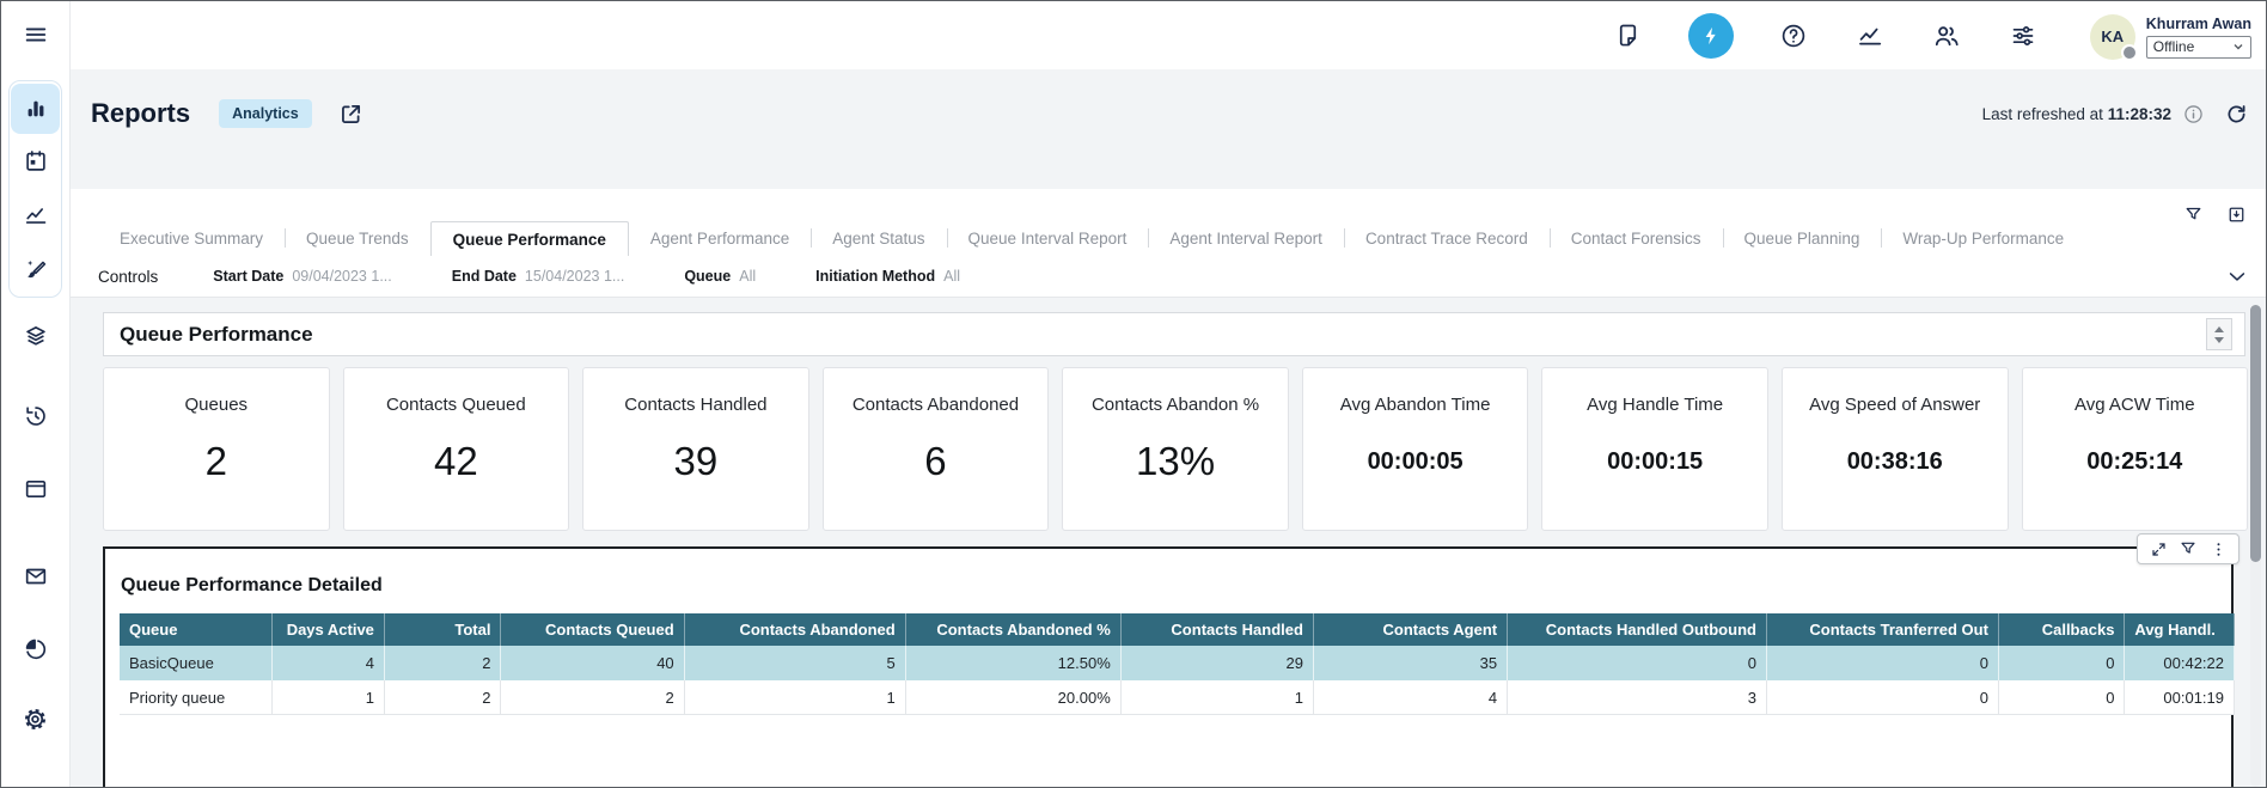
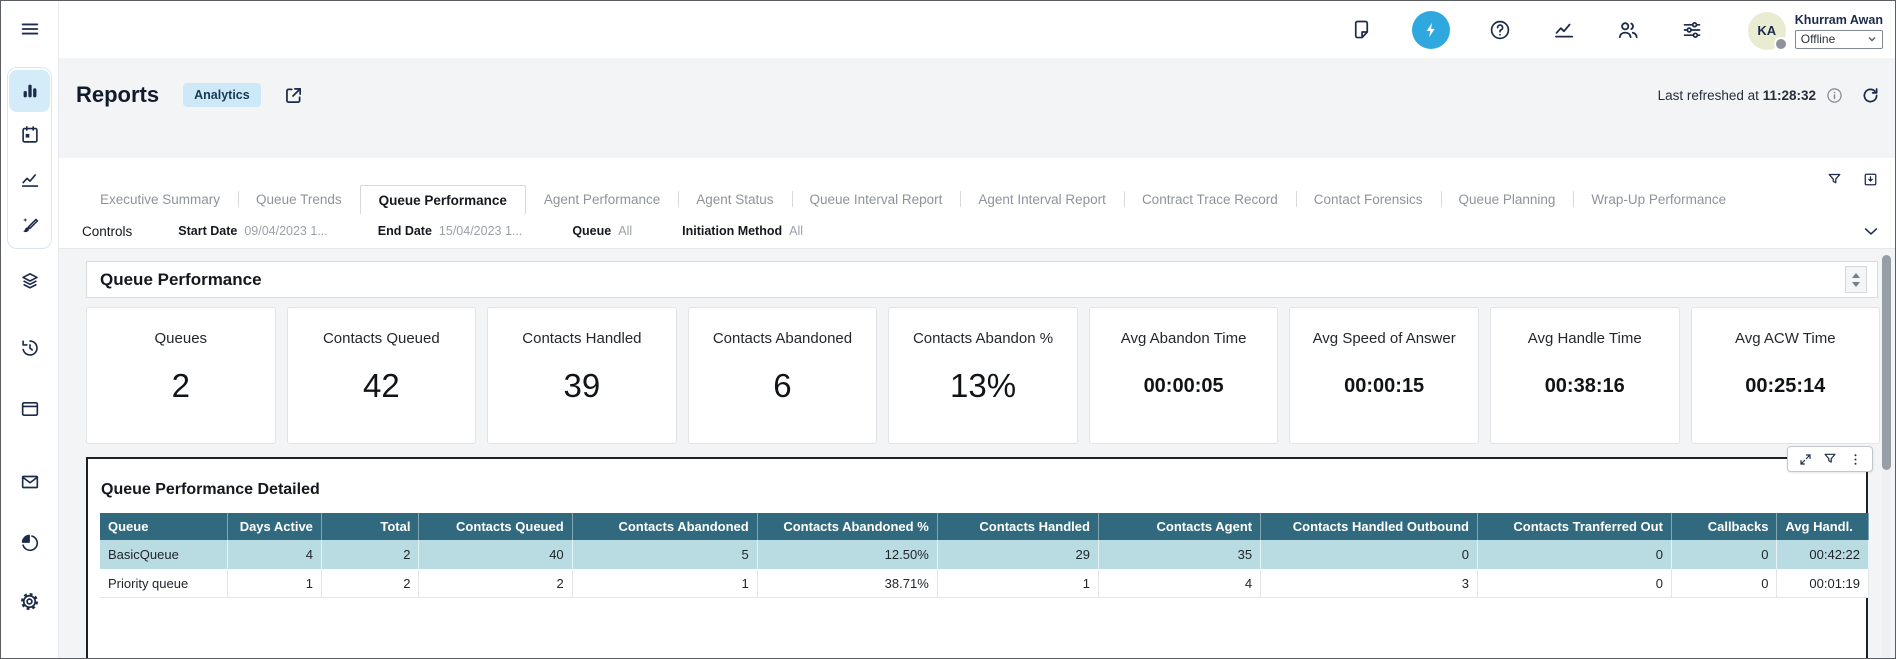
  KA
  Khurram Awan
  Offline
  Reports
  Analytics
  Last refreshed at 11:28:32
  Executive Summary
  Queue Trends
  Queue Performance
  Agent Performance
  Agent Status
  Queue Interval Report
  Agent Interval Report
  Contract Trace Record
  Contact Forensics
  Queue Planning
  Wrap-Up Performance
  Controls
  Start Date 09/04/2023 1...
  End Date 15/04/2023 1...
  Queue All
  Initiation Method All
  Queue Performance
  Queues
  2
  Contacts Queued
  42
  Contacts Handled
  39
  Contacts Abandoned
  6
  Contacts Abandon %
  13%
  Avg Abandon Time
  00:00:05
- Avg Handle Time
+ Avg Speed of Answer
  00:00:15
- Avg Speed of Answer
+ Avg Handle Time
  00:38:16
  Avg ACW Time
  00:25:14
  Queue Performance Detailed
  Queue
  Days Active
  Total
  Contacts Queued
  Contacts Abandoned
  Contacts Abandoned %
  Contacts Handled
  Contacts Agent
  Contacts Handled Outbound
  Contacts Tranferred Out
  Callbacks
  Avg Handl.
  BasicQueue
  4
  2
  40
  5
  12.50%
  29
  35
  0
  0
  0
  00:42:22
  Priority queue
  1
  2
  2
  1
- 20.00%
+ 38.71%
  1
  4
  3
  0
  0
  00:01:19
